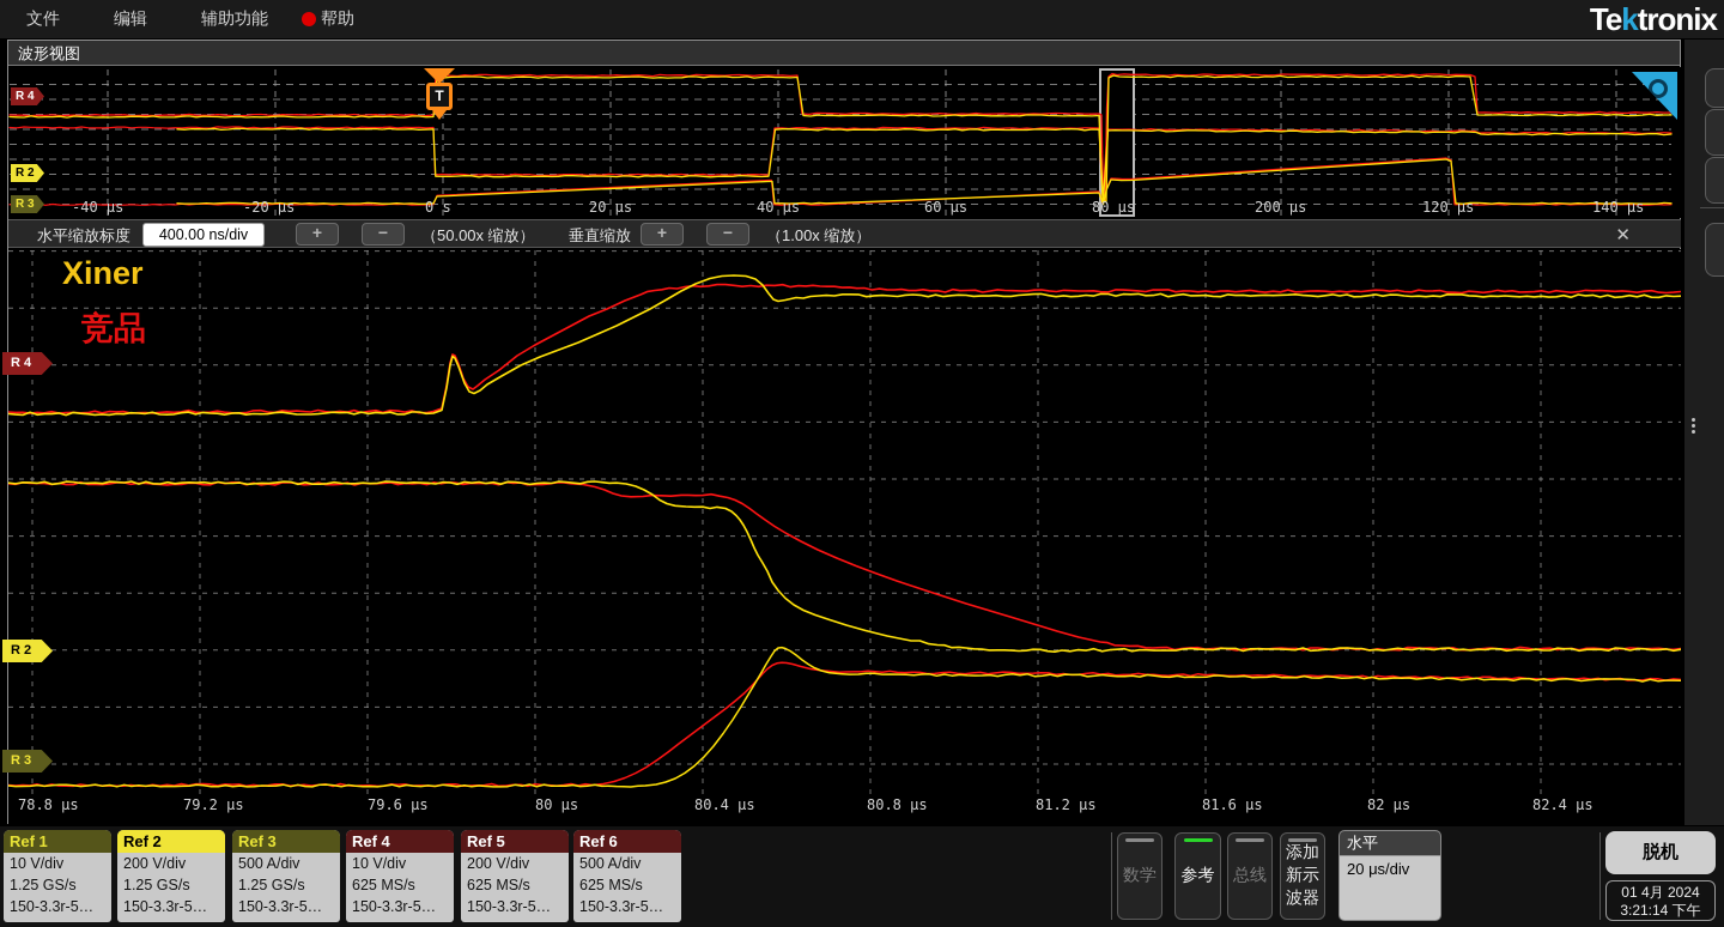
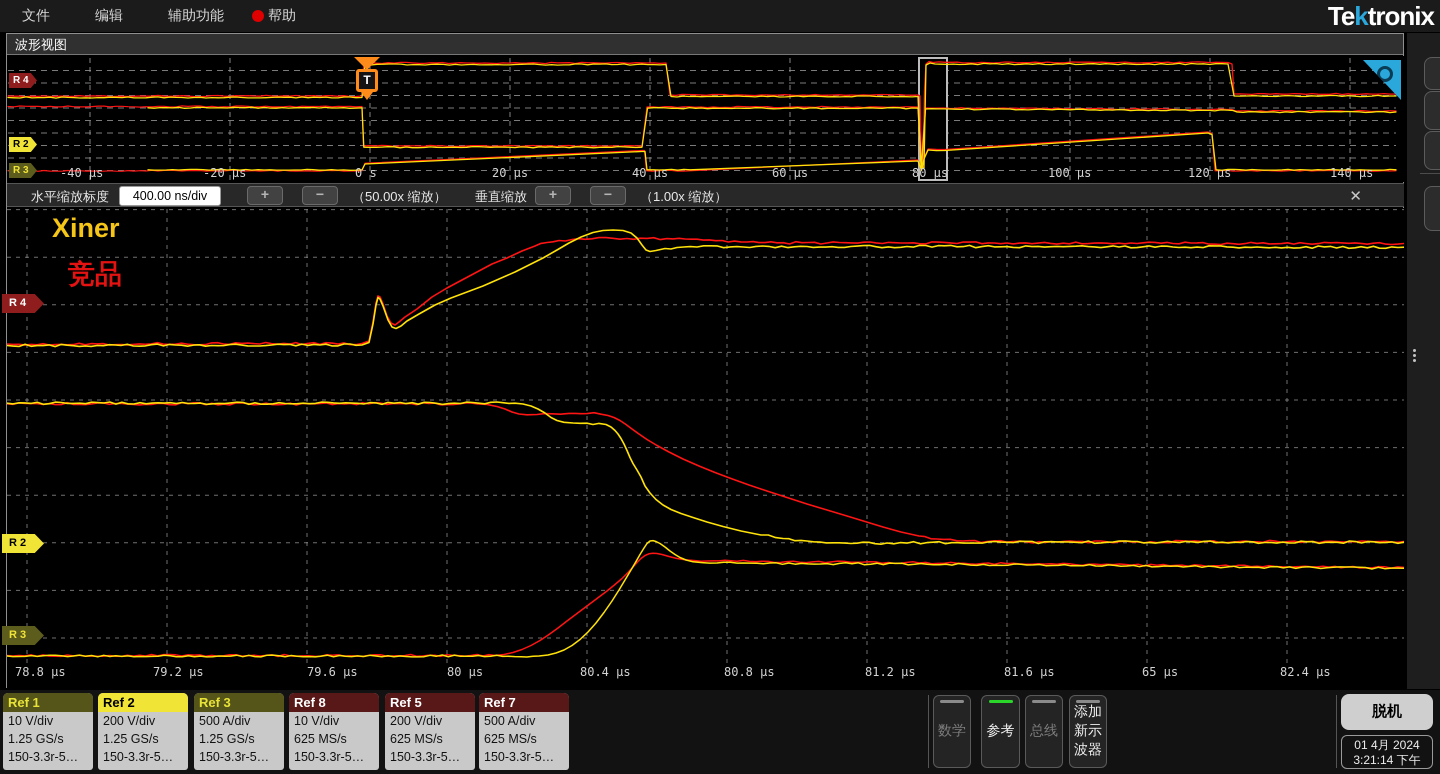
  文件
  编辑
  辅助功能
  帮助
  Tektronix
  波形视图
  -40 μs
  -20 μs
  0 s
  20 μs
  40 μs
  60 μs
  80 μs
- 200 μs
+ 100 μs
  120 μs
  140 μs
  R 4
  R 2
  R 3
  T
  水平缩放标度
  400.00 ns/div
  +
  −
  （50.00x 缩放）
  垂直缩放
  +
  −
  （1.00x 缩放）
  ✕
  Xiner
  竞品
  R 4
  R 2
  R 3
  78.8 μs
  79.2 μs
  79.6 μs
  80 μs
  80.4 μs
  80.8 μs
  81.2 μs
  81.6 μs
- 82 μs
+ 65 μs
  82.4 μs
  Ref 1
  10 V/div
  1.25 GS/s
  150-3.3r-5…
  Ref 2
  200 V/div
  1.25 GS/s
  150-3.3r-5…
  Ref 3
  500 A/div
  1.25 GS/s
  150-3.3r-5…
- Ref 4
+ Ref 8
  10 V/div
  625 MS/s
  150-3.3r-5…
  Ref 5
  200 V/div
  625 MS/s
  150-3.3r-5…
- Ref 6
+ Ref 7
  500 A/div
  625 MS/s
  150-3.3r-5…
  数学
  参考
  总线
  添加新示波器
- 水平
- 20 μs/div
  脱机
  01 4月 2024
  3:21:14 下午
